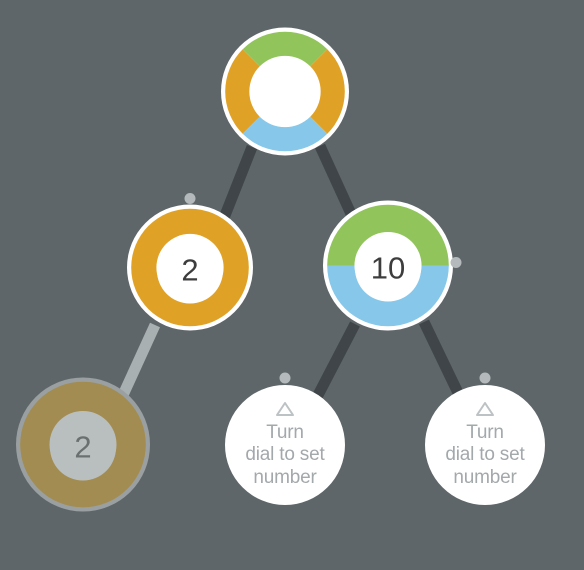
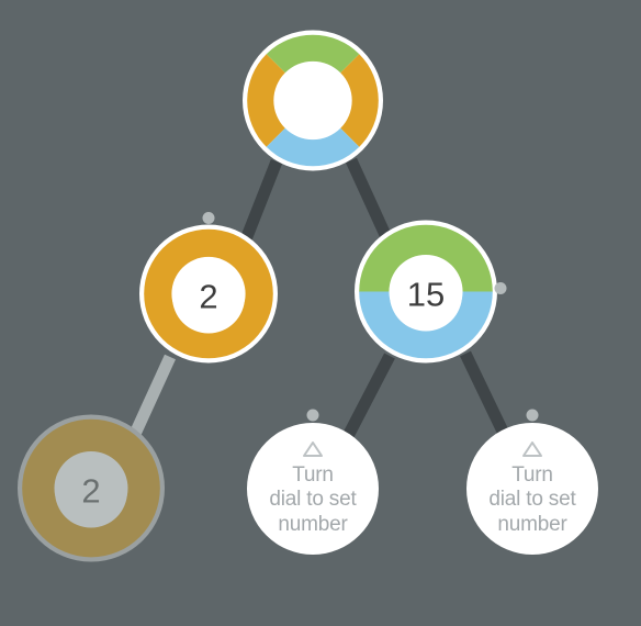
  2
- 10
+ 15
  2
  Turn
  dial to set
  number
  Turn
  dial to set
  number
